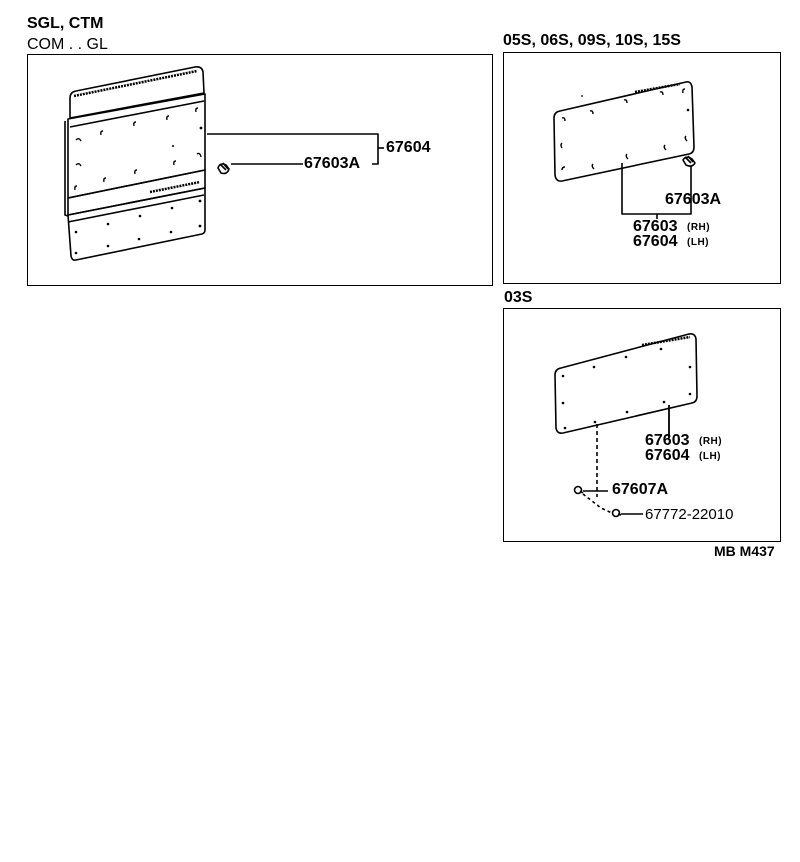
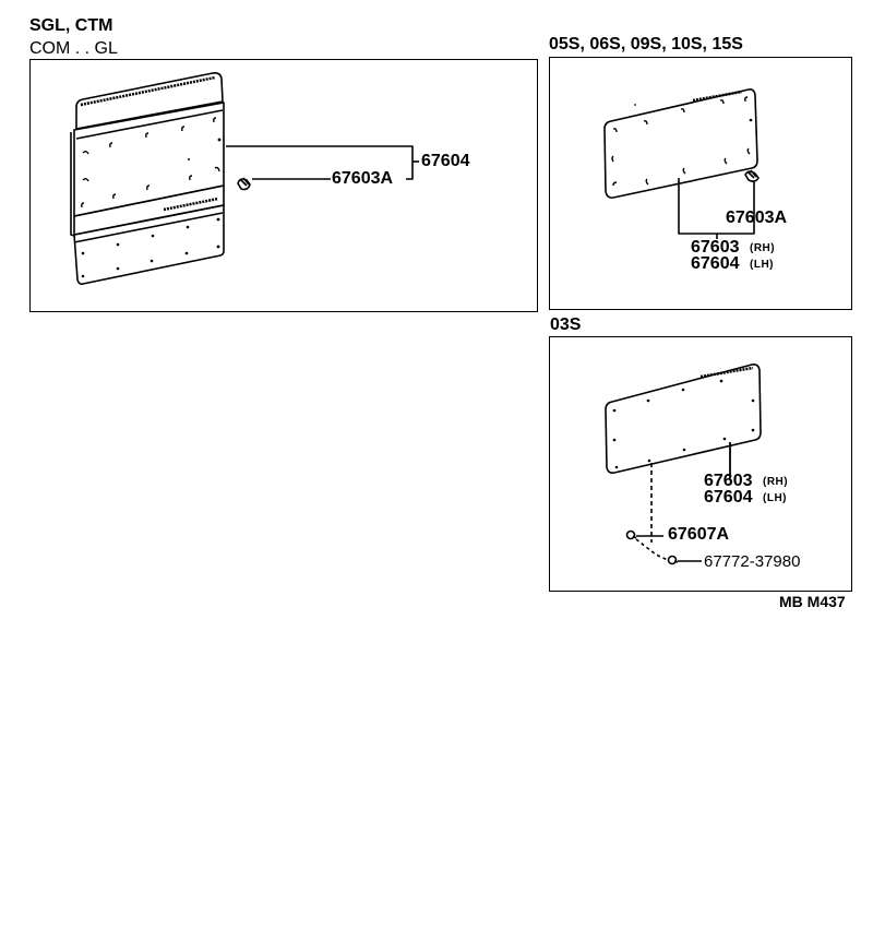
  SGL, CTM
  COM . . GL
  05S, 06S, 09S, 10S, 15S
  03S
  67604
  67603A
  67603A
  67603
  (RH)
  67604
  (LH)
  67603
  (RH)
  67604
  (LH)
  67607A
- 67772-22010
+ 67772-37980
  MB M437
